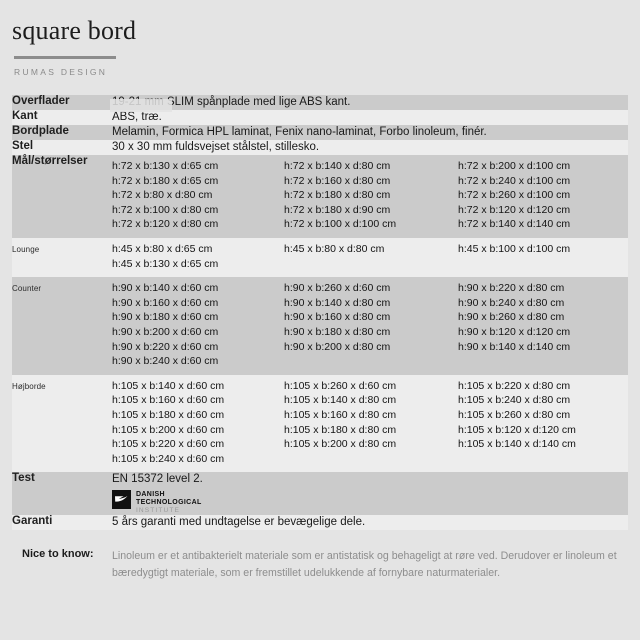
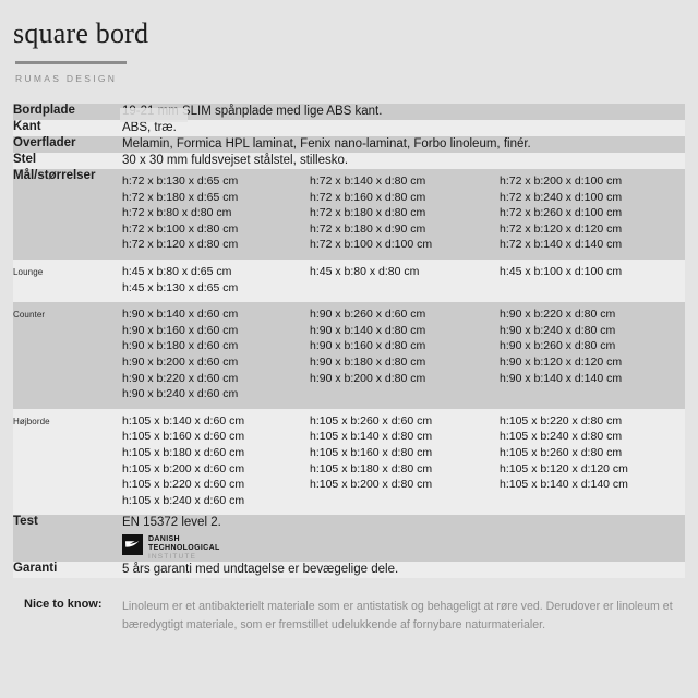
  square bord
  RUMAS DESIGN
- Overflader	19-21 mm SLIM spånplade med lige ABS kant.
+ Bordplade	19-21 mm SLIM spånplade med lige ABS kant.
  Kant	ABS, træ.
- Bordplade	Melamin, Formica HPL laminat, Fenix nano-laminat, Forbo linoleum, finér.
+ Overflader	Melamin, Formica HPL laminat, Fenix nano-laminat, Forbo linoleum, finér.
  Stel	30 x 30 mm fuldsvejset stålstel, stillesko.
  Mål/størrelser	h:72 x b:130 x d:65 cmh:72 x b:180 x d:65 cmh:72 x b:80 x d:80 cmh:72 x b:100 x d:80 cmh:72 x b:120 x d:80 cmh:72 x b:140 x d:80 cmh:72 x b:160 x d:80 cmh:72 x b:180 x d:80 cmh:72 x b:180 x d:90 cmh:72 x b:100 x d:100 cmh:72 x b:200 x d:100 cmh:72 x b:240 x d:100 cmh:72 x b:260 x d:100 cmh:72 x b:120 x d:120 cmh:72 x b:140 x d:140 cm
  Lounge	h:45 x b:80 x d:65 cmh:45 x b:130 x d:65 cmh:45 x b:80 x d:80 cm h:45 x b:100 x d:100 cm
  Counter	h:90 x b:140 x d:60 cmh:90 x b:160 x d:60 cmh:90 x b:180 x d:60 cmh:90 x b:200 x d:60 cmh:90 x b:220 x d:60 cmh:90 x b:240 x d:60 cmh:90 x b:260 x d:60 cmh:90 x b:140 x d:80 cmh:90 x b:160 x d:80 cmh:90 x b:180 x d:80 cmh:90 x b:200 x d:80 cmh:90 x b:220 x d:80 cmh:90 x b:240 x d:80 cmh:90 x b:260 x d:80 cmh:90 x b:120 x d:120 cmh:90 x b:140 x d:140 cm
  Højborde	h:105 x b:140 x d:60 cmh:105 x b:160 x d:60 cmh:105 x b:180 x d:60 cmh:105 x b:200 x d:60 cmh:105 x b:220 x d:60 cmh:105 x b:240 x d:60 cmh:105 x b:260 x d:60 cmh:105 x b:140 x d:80 cmh:105 x b:160 x d:80 cmh:105 x b:180 x d:80 cmh:105 x b:200 x d:80 cmh:105 x b:220 x d:80 cmh:105 x b:240 x d:80 cmh:105 x b:260 x d:80 cmh:105 x b:120 x d:120 cmh:105 x b:140 x d:140 cm
  Garanti	5 års garanti med undtagelse er bevægelige dele.
  Nice to know:
  Linoleum er et antibakterielt materiale som er antistatisk og behageligt at røre ved. Derudover er linoleum et bæredygtigt materiale, som er fremstillet udelukkende af fornybare naturmaterialer.
